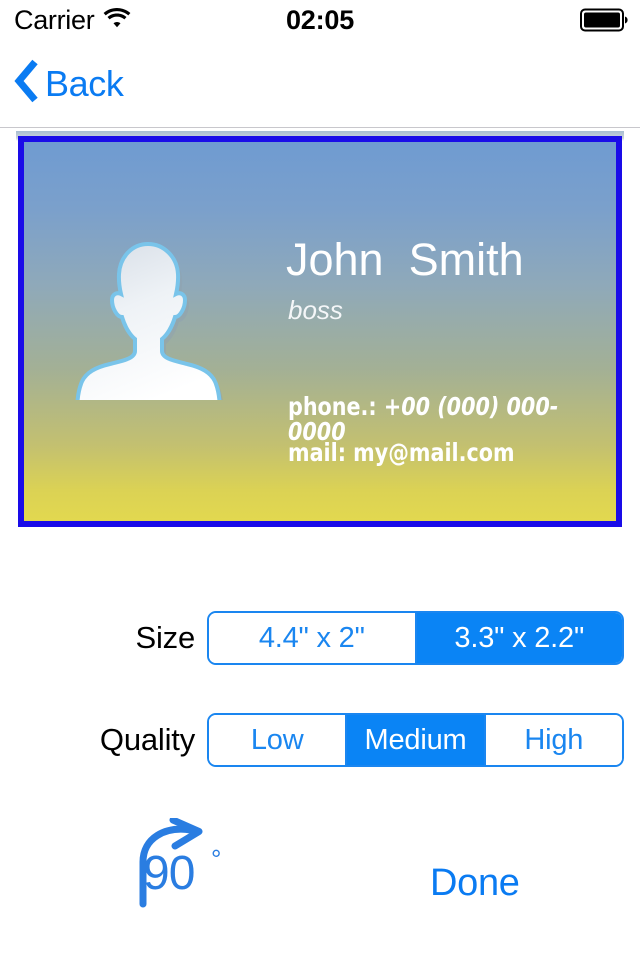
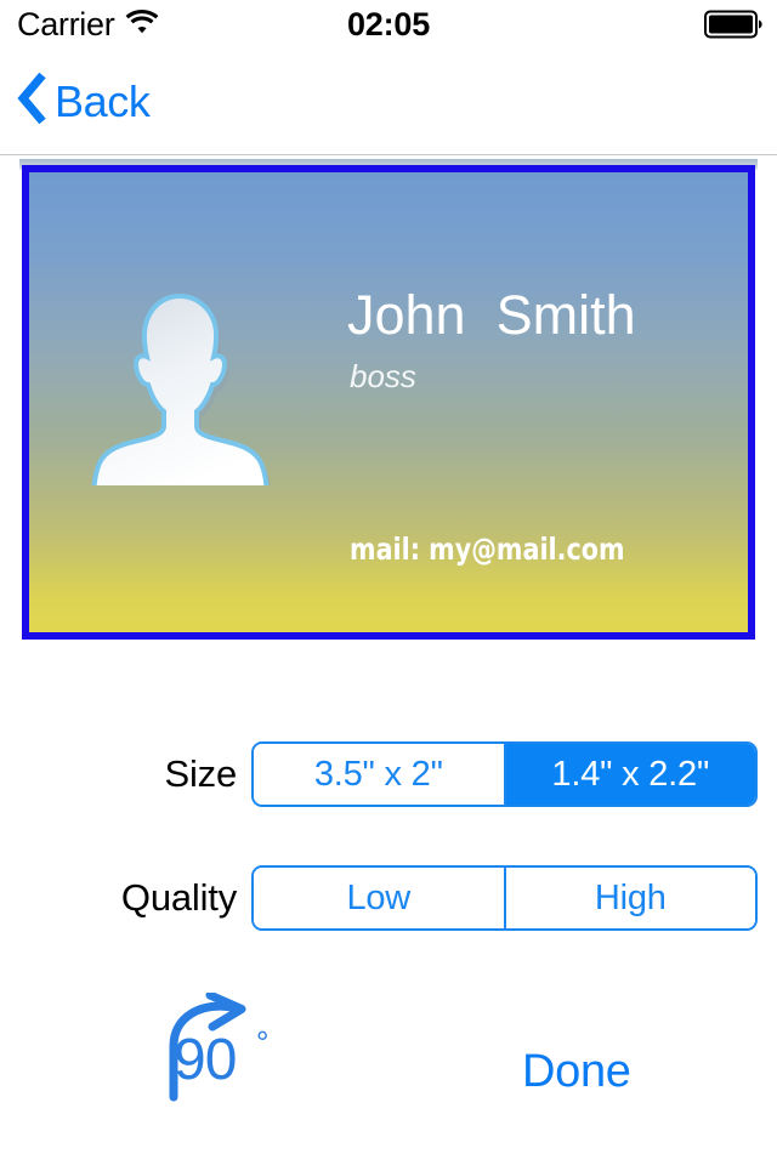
  Carrier
  02:05
  Back
  John Smith
  boss
- phone.: +00 (000) 000-0000
  mail: my@mail.com
  Size
- 4.4" x 2"
+ 3.5" x 2"
- 3.3" x 2.2"
+ 1.4" x 2.2"
  Quality
  Low
- Medium
  High
  90
  °
  Done
